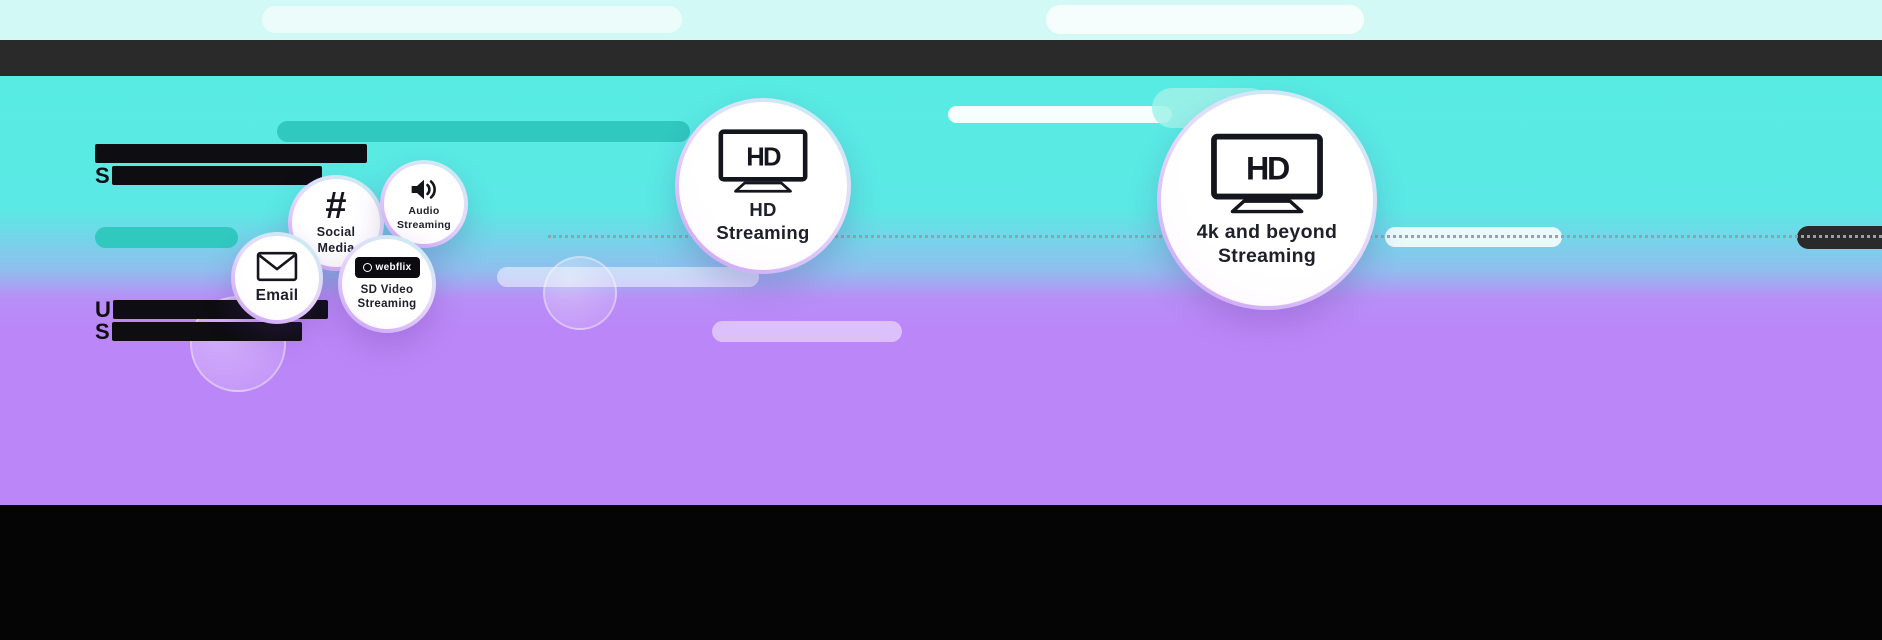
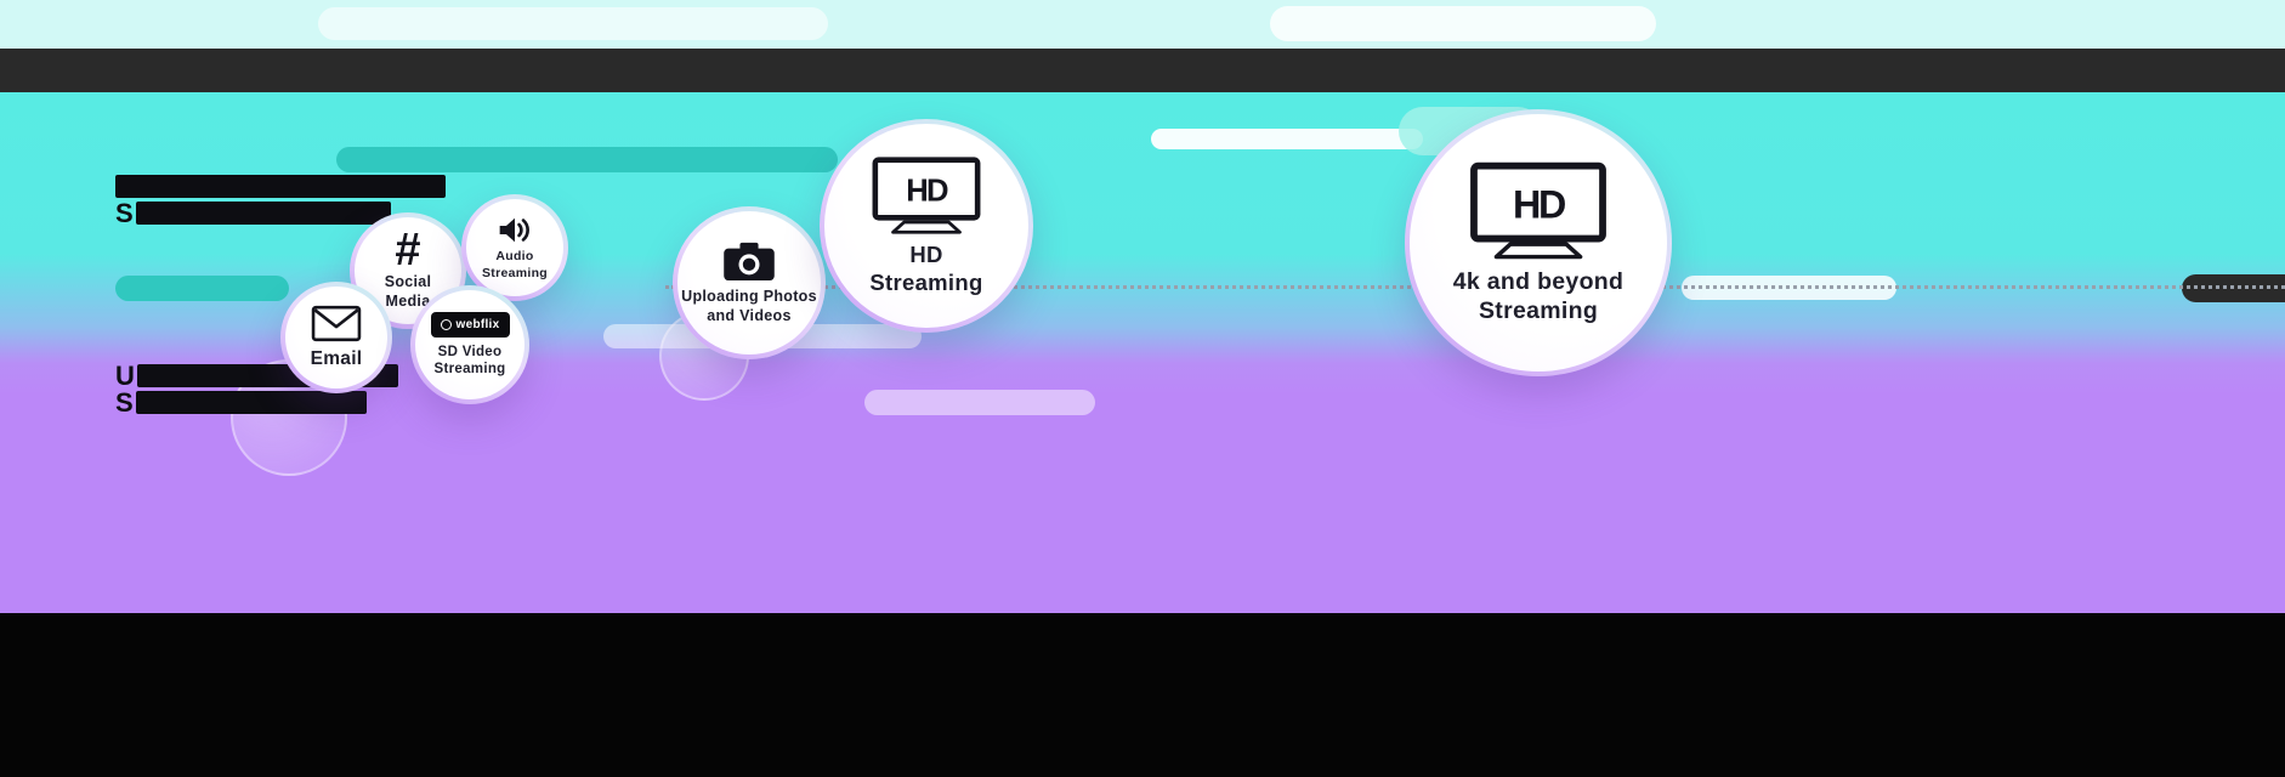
  S
  U
  S
  #
  Social
  Media
  Audio
  Streaming
  Email
  webflix
  SD Video
  Streaming
+ Uploading Photos
+ and Videos
  HD
  HD
  Streaming
  HD
  4k and beyond
  Streaming
